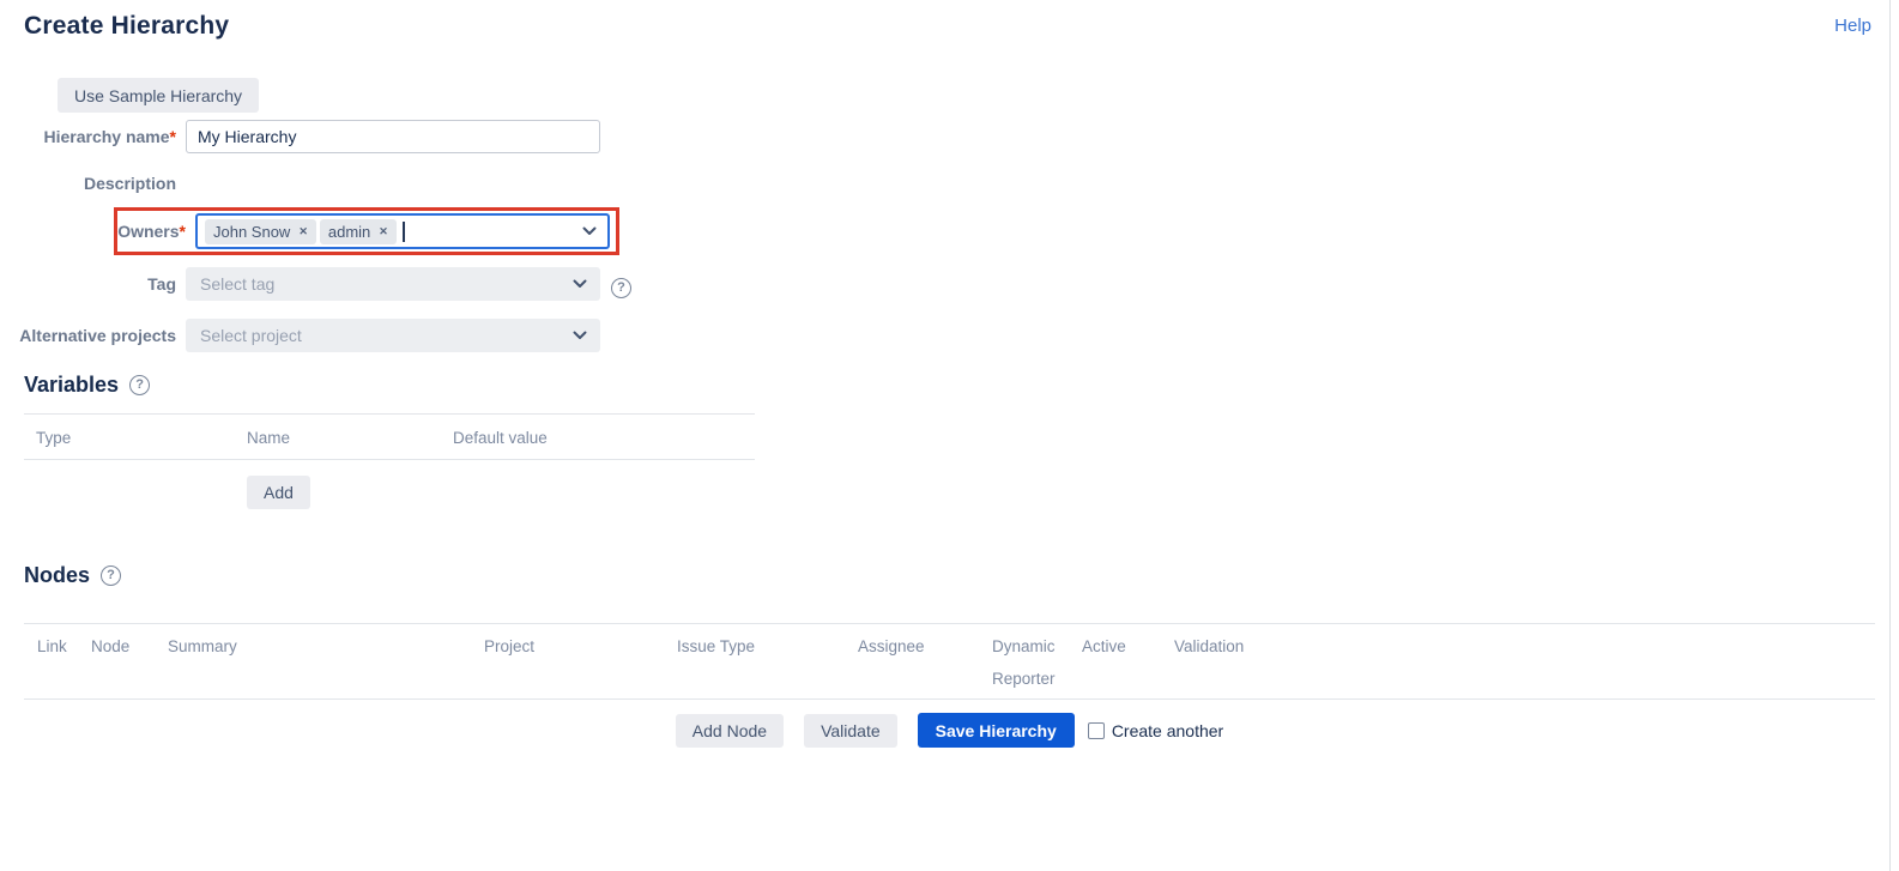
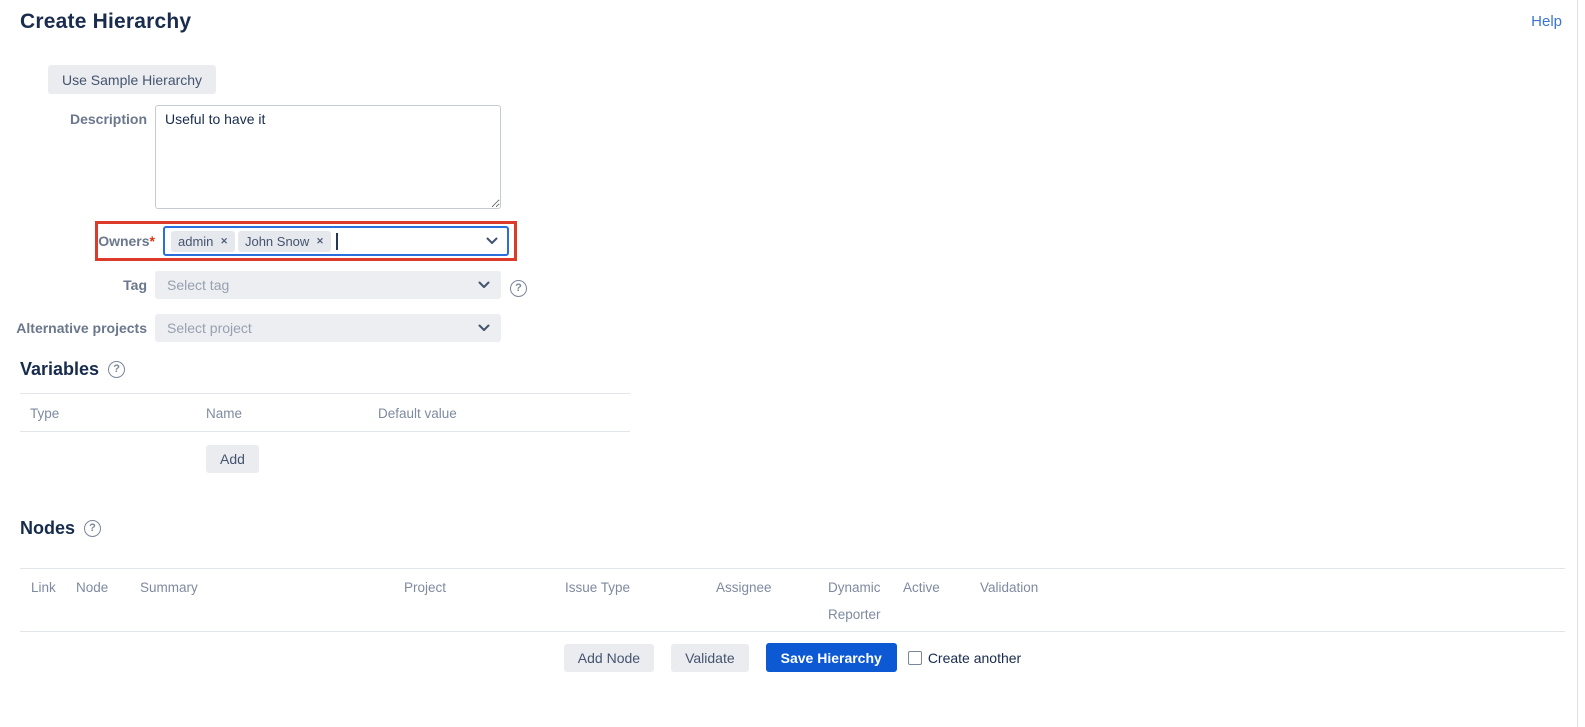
  Help
  Create Hierarchy
  Use Sample Hierarchy
- Hierarchy name*
- My Hierarchy
  Description
+ Useful to have it
  Owners*
- John Snow
+ admin
  ✕
- admin
+ John Snow
  ✕
  Tag
  Select tag
  ?
  Alternative projects
  Select project
  Variables
  ?
  Type
  Name
  Default value
  Add
  Nodes
  ?
  Link
  Node
  Summary
  Project
  Issue Type
  Assignee
  Dynamic Reporter
  Active
  Validation
  Add Node
  Validate
  Save Hierarchy
  Create another
